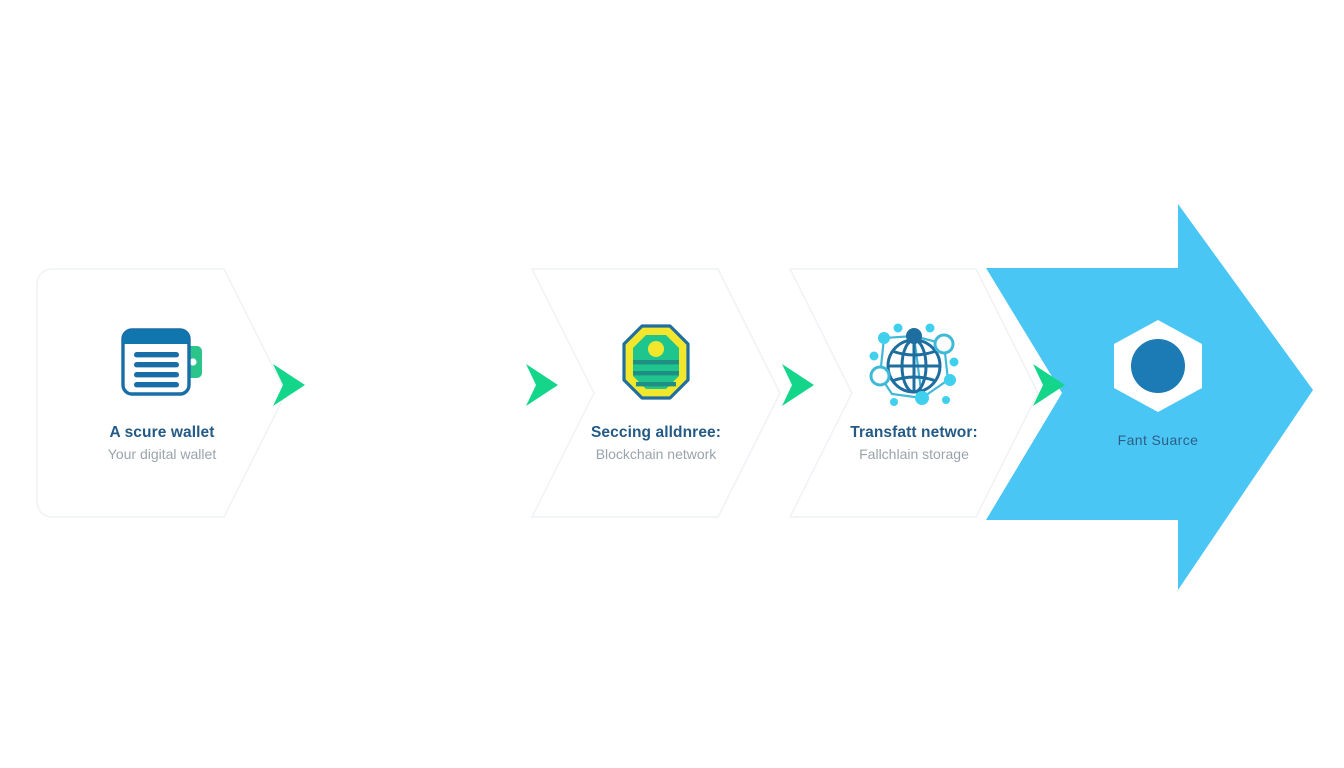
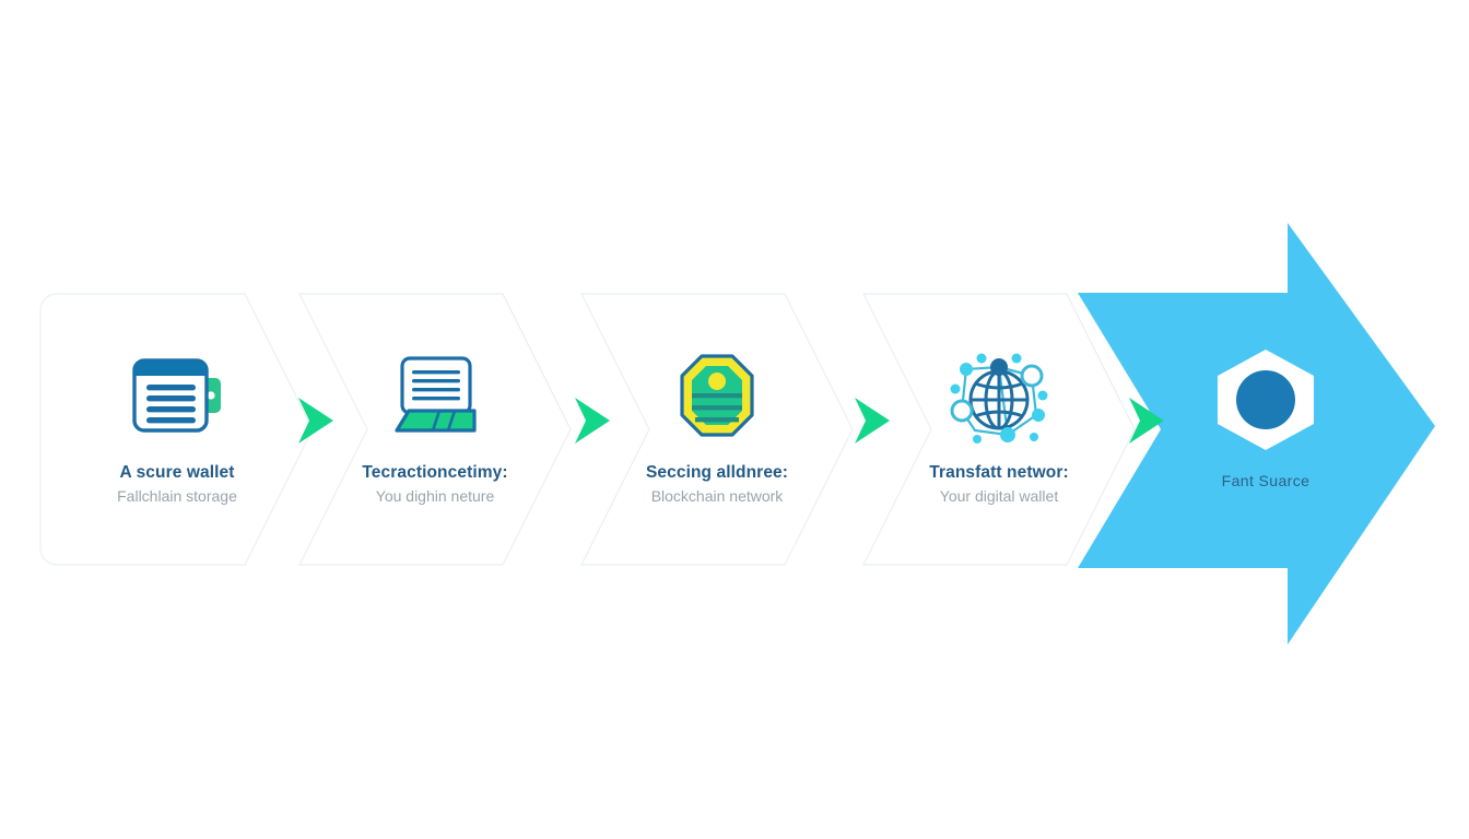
  A scure wallet
- Your digital wallet
+ Fallchlain storage
+ Tecractioncetimy:
+ You dighin neture
  Seccing alldnree:
  Blockchain network
  Transfatt networ:
- Fallchlain storage
+ Your digital wallet
  Fant Suarce
